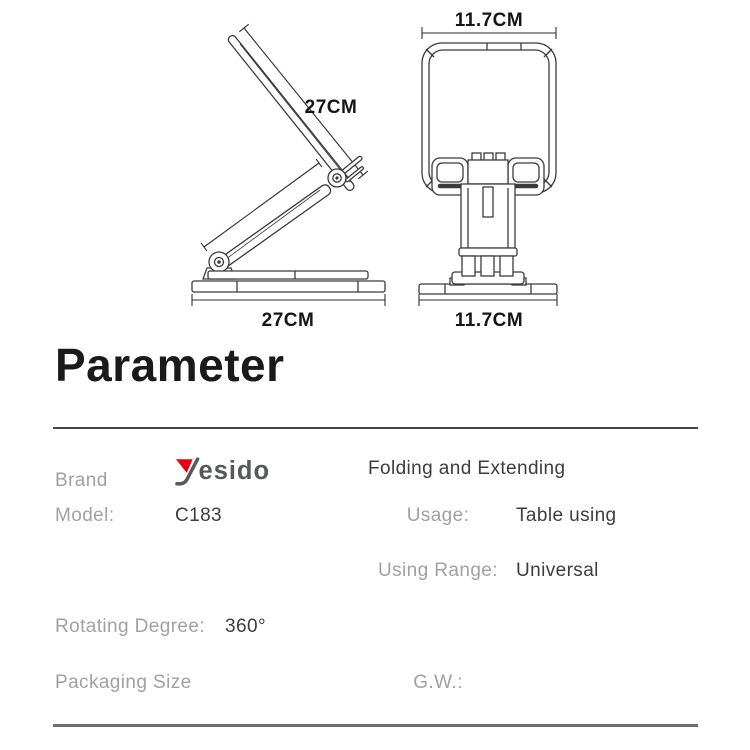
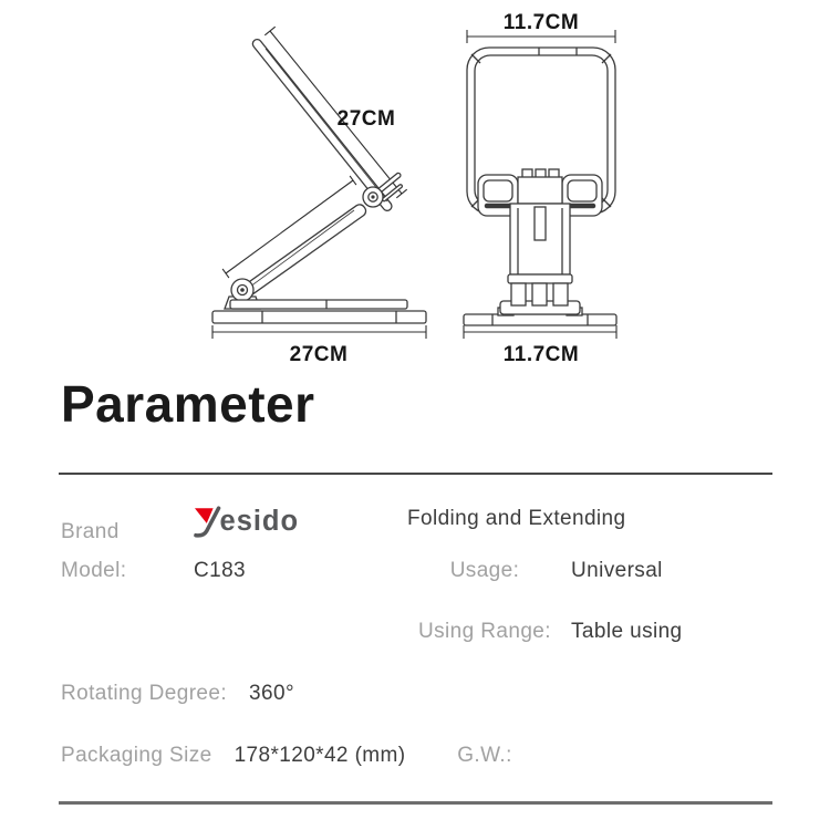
  27CM
  27CM
  11.7CM
  11.7CM
  Parameter
  Brand
  esido
  Model:
  C183
  Rotating Degree:
  360°
  Packaging Size
+ 178*120*42 (mm)
  Folding and Extending
  Usage:
- Table using
+ Universal
  Using Range:
- Universal
+ Table using
  G.W.:
